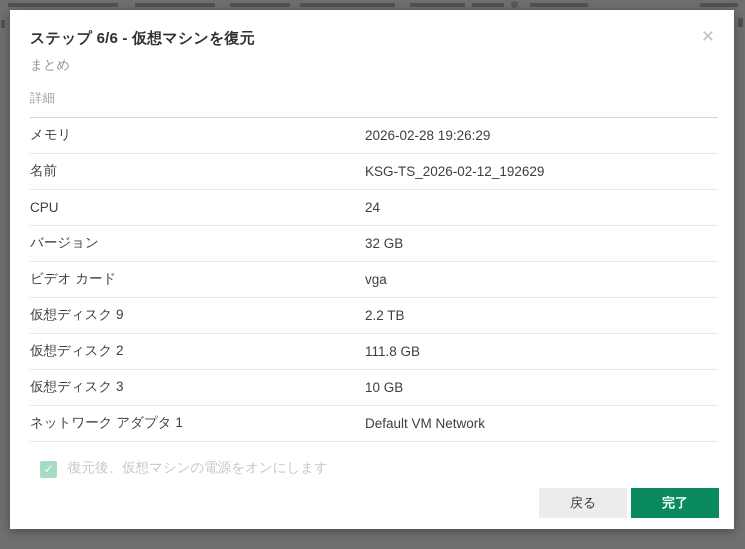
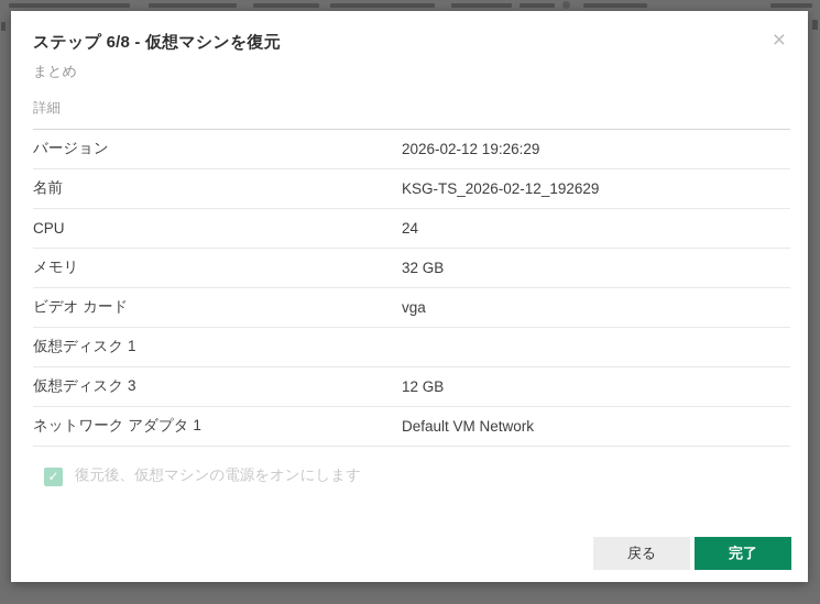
- ステップ 6/6 - 仮想マシンを復元
+ ステップ 6/8 - 仮想マシンを復元
  まとめ
  ×
  詳細
- メモリ
+ バージョン
- 2026-02-28 19:26:29
+ 2026-02-12 19:26:29
  名前
  KSG-TS_2026-02-12_192629
  CPU
  24
- バージョン
+ メモリ
  32 GB
  ビデオ カード
  vga
- 仮想ディスク 9
+ 仮想ディスク 1
- 2.2 TB
- 仮想ディスク 2
- 111.8 GB
  仮想ディスク 3
- 10 GB
+ 12 GB
  ネットワーク アダプタ 1
  Default VM Network
  ✓
  復元後、仮想マシンの電源をオンにします
  戻る
  完了
